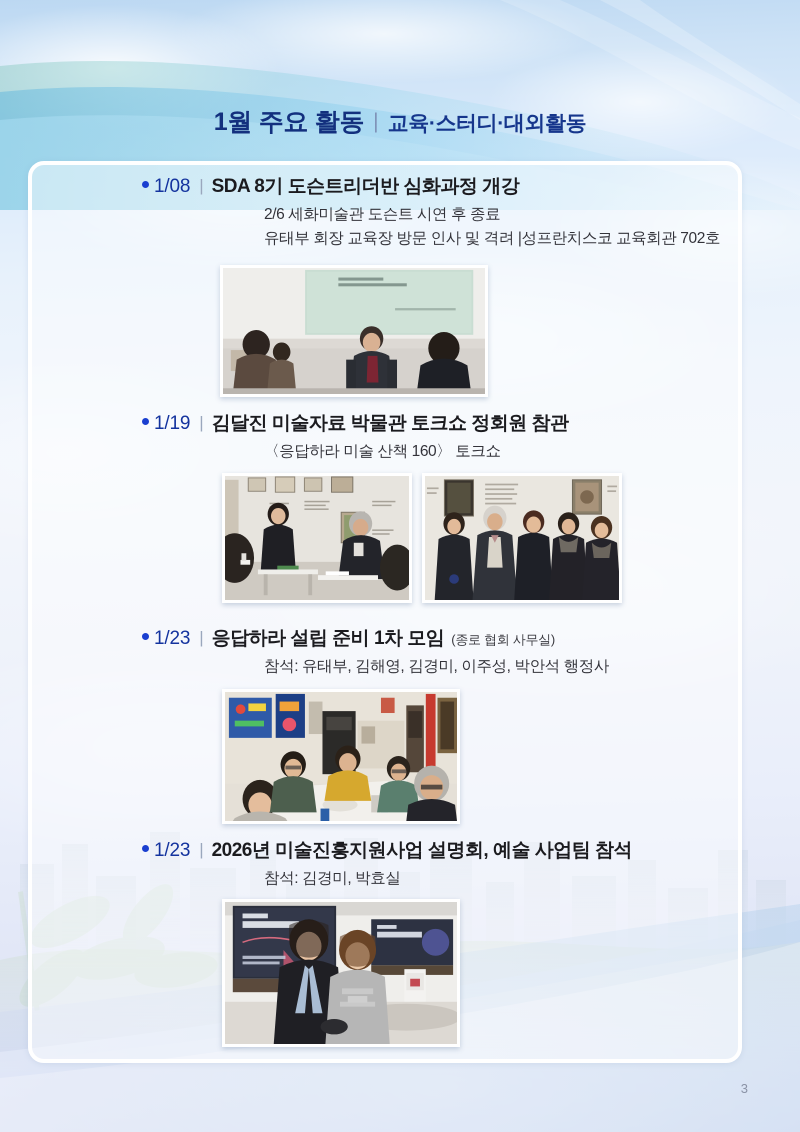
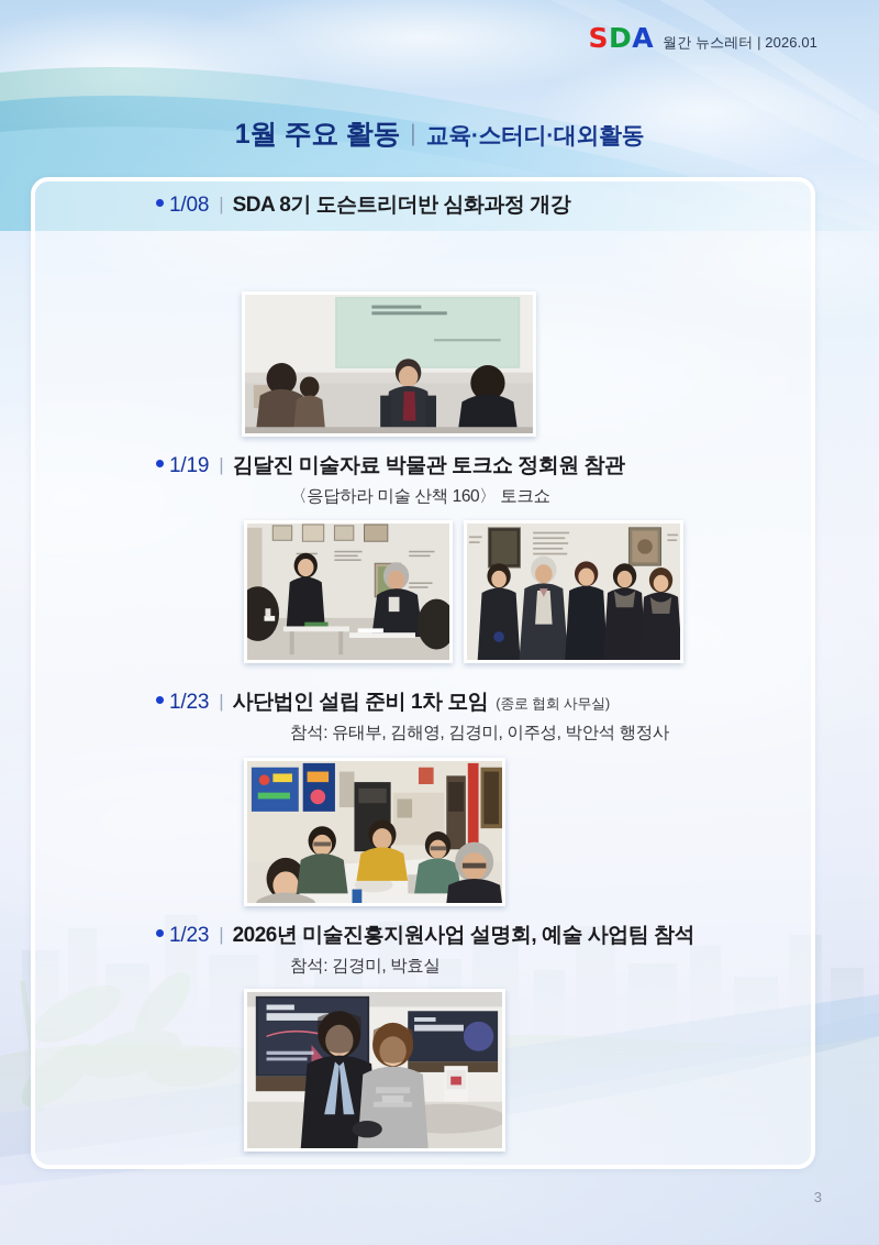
+ SDA
+ 월간 뉴스레터 | 2026.01
  1월 주요 활동 | 교육·스터디·대외활동
  1/08
  |
  SDA 8기 도슨트리더반 심화과정 개강
- 2/6 세화미술관 도슨트 시연 후 종료
- 유태부 회장 교육장 방문 인사 및 격려 |성프란치스코 교육회관 702호
  1/19
  |
  김달진 미술자료 박물관 토크쇼 정회원 참관
  〈응답하라 미술 산책 160〉 토크쇼
  1/23
  |
- 응답하라 설립 준비 1차 모임
+ 사단법인 설립 준비 1차 모임
  (종로 협회 사무실)
  참석: 유태부, 김해영, 김경미, 이주성, 박안석 행정사
  1/23
  |
  2026년 미술진흥지원사업 설명회, 예술 사업팀 참석
  참석: 김경미, 박효실
  3
